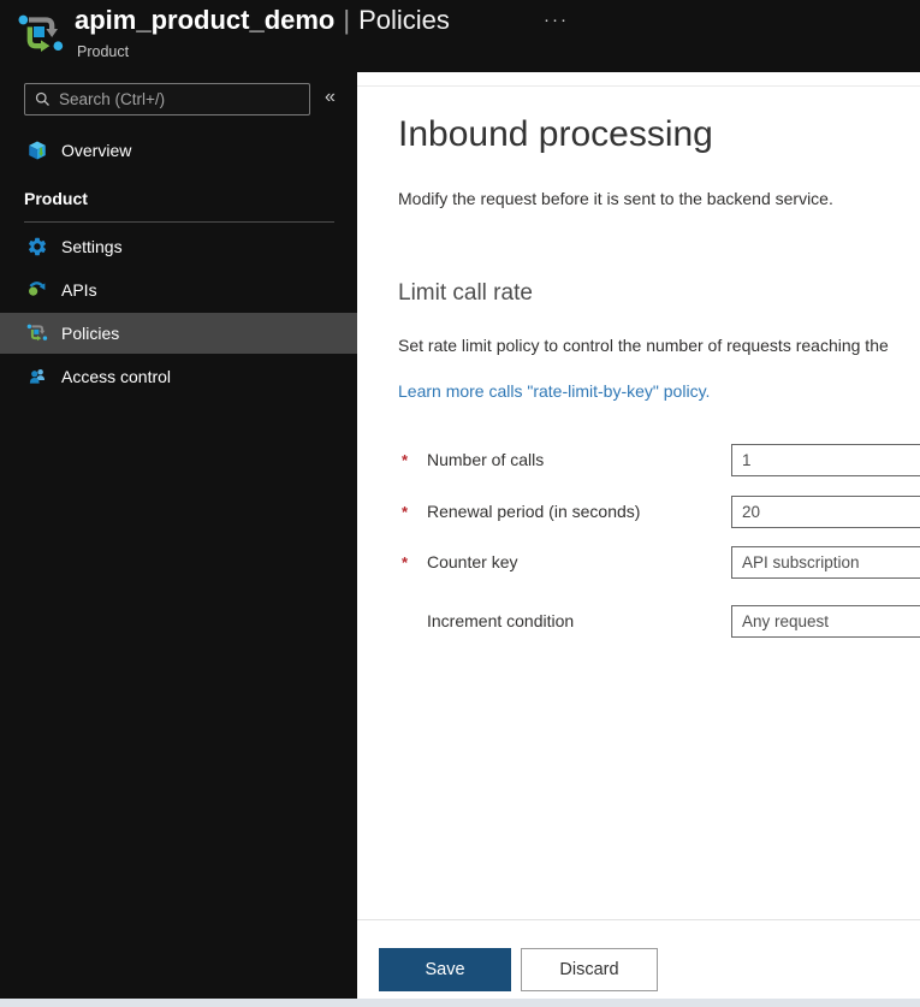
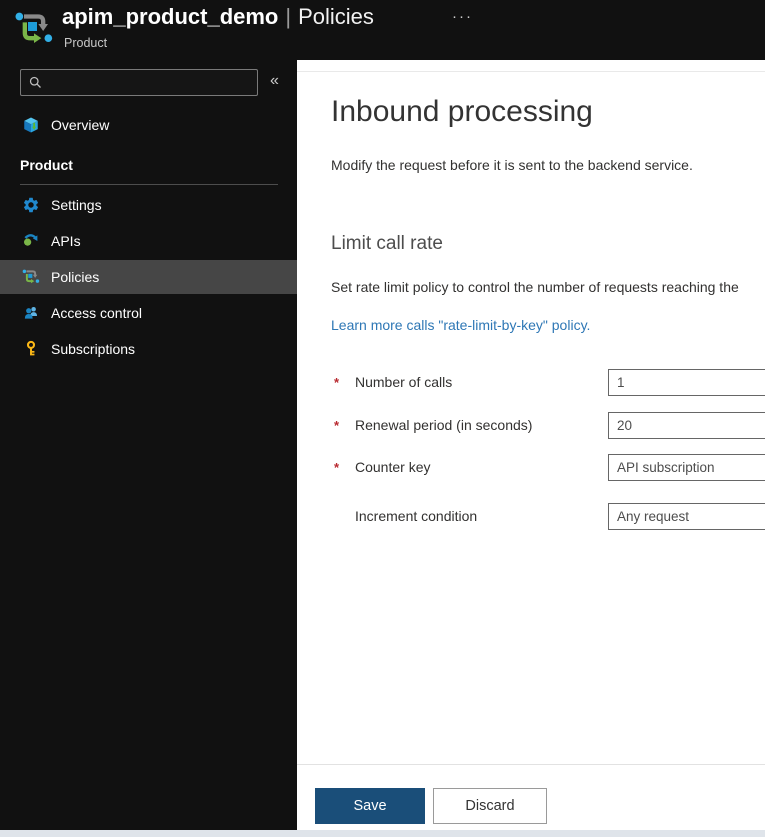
  apim_product_demo | Policies
  ···
  Product
- Search (Ctrl+/)
  «
  Overview
  Product
  Settings
  APIs
  Policies
  Access control
+ Subscriptions
  Inbound processing
  Modify the request before it is sent to the backend service.
  Limit call rate
  Set rate limit policy to control the number of requests reaching the
  Learn more calls "rate-limit-by-key" policy.
  *
  Number of calls
  1
  *
  Renewal period (in seconds)
  20
  *
  Counter key
  API subscription
  Increment condition
  Any request
  Save
  Discard
